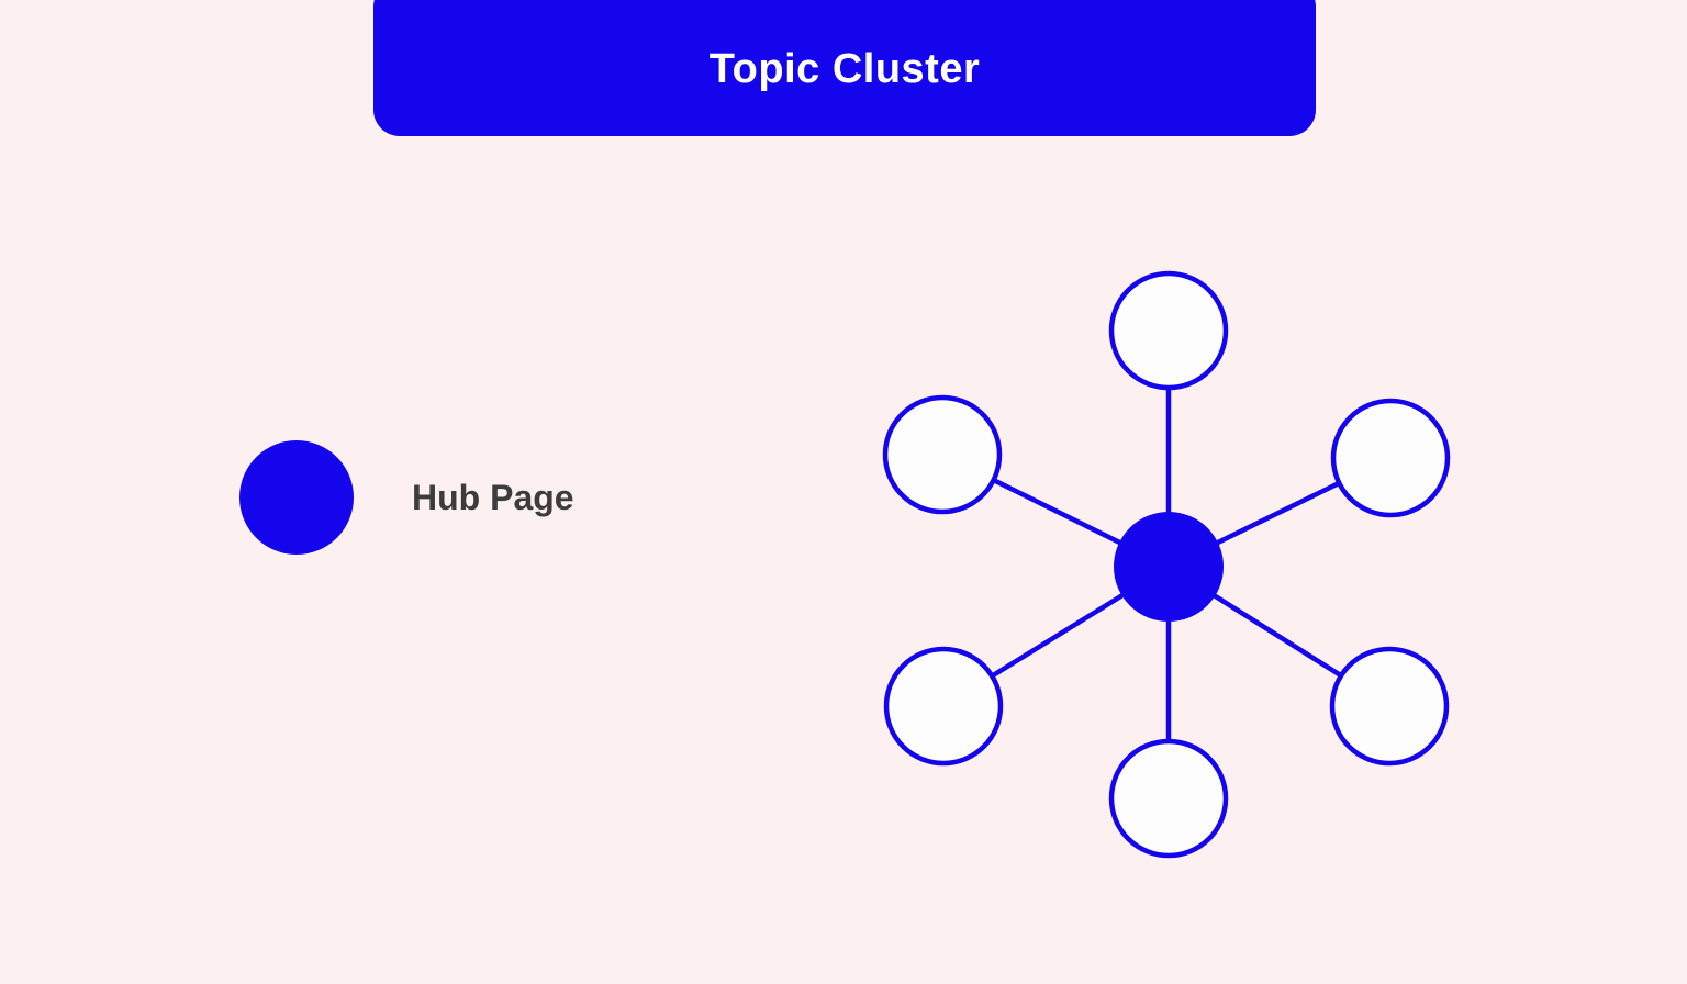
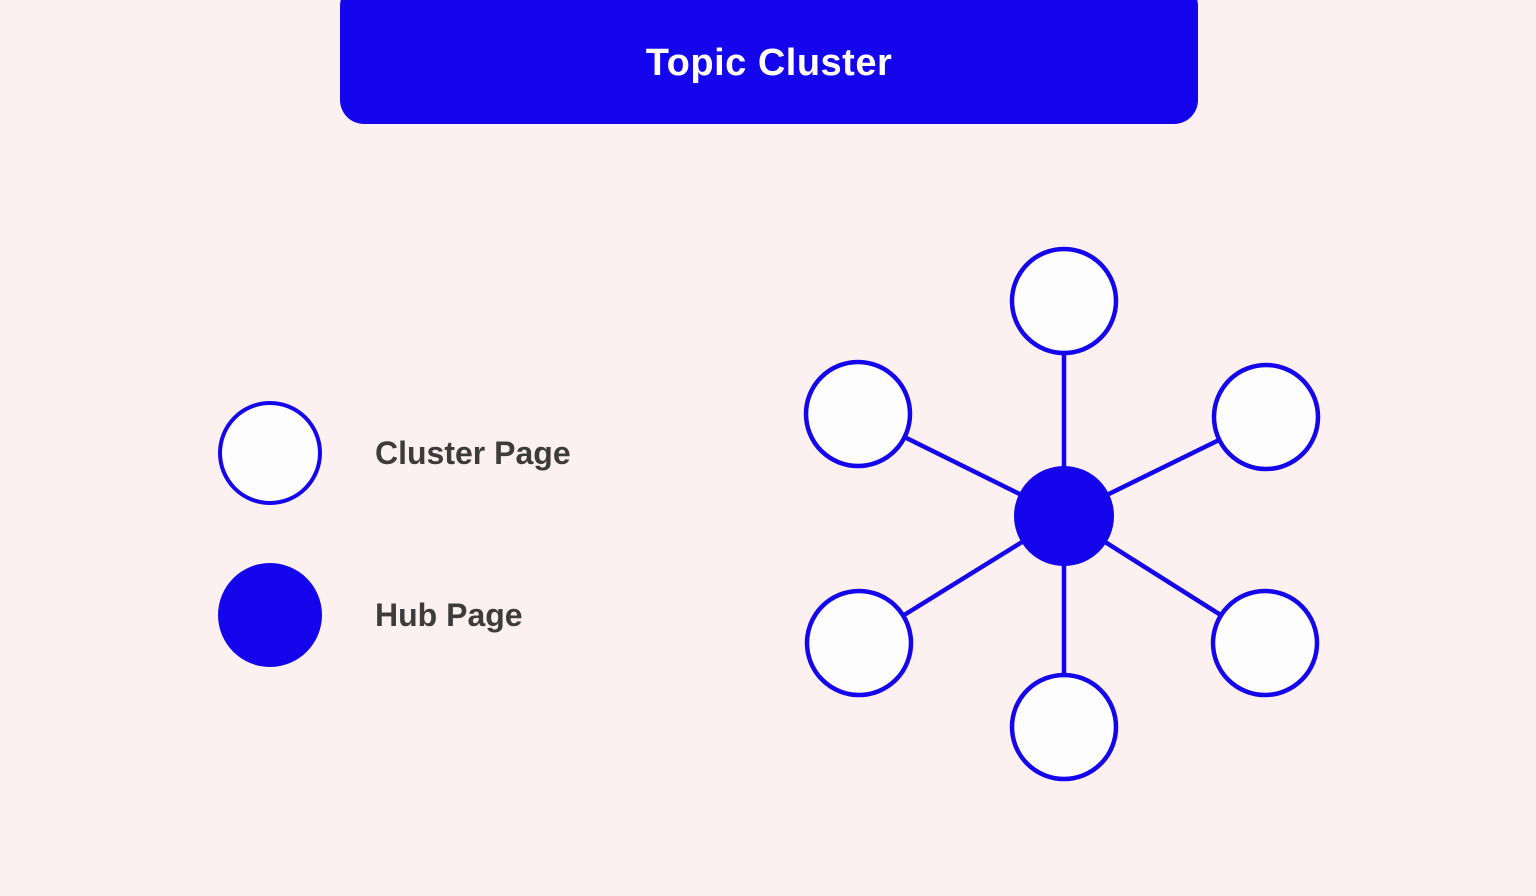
  Topic Cluster
+ Cluster Page
  Hub Page
